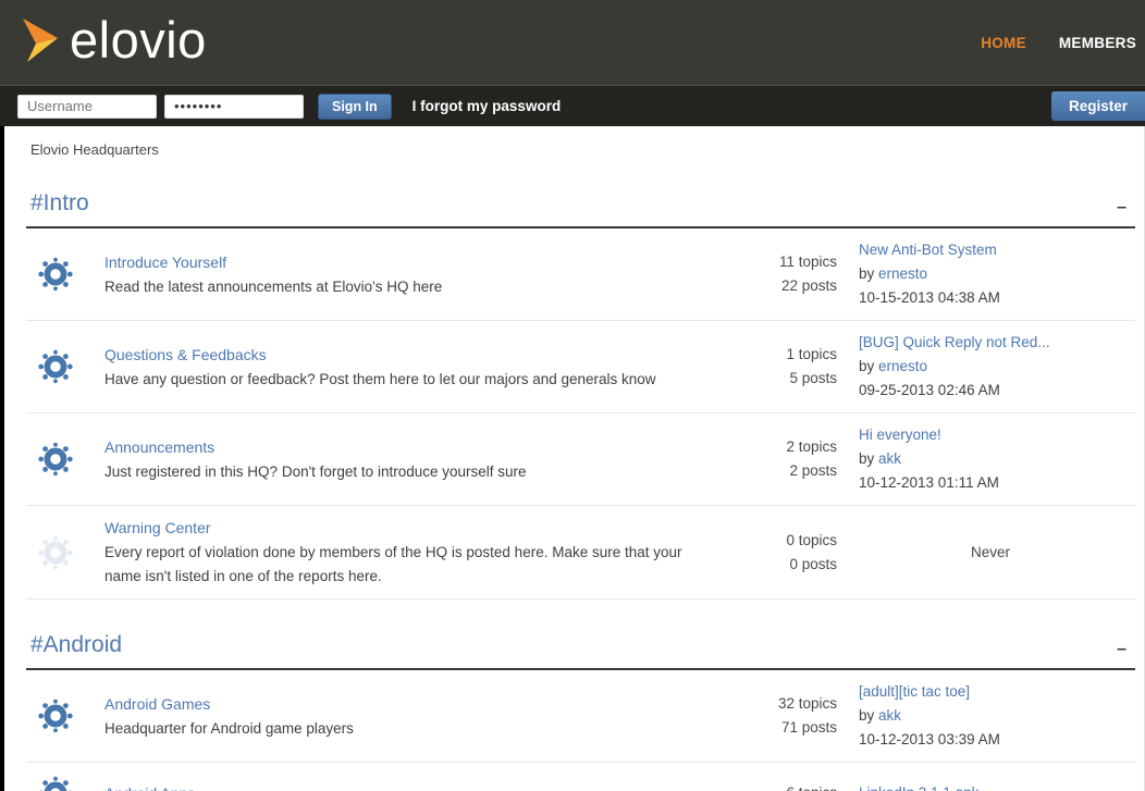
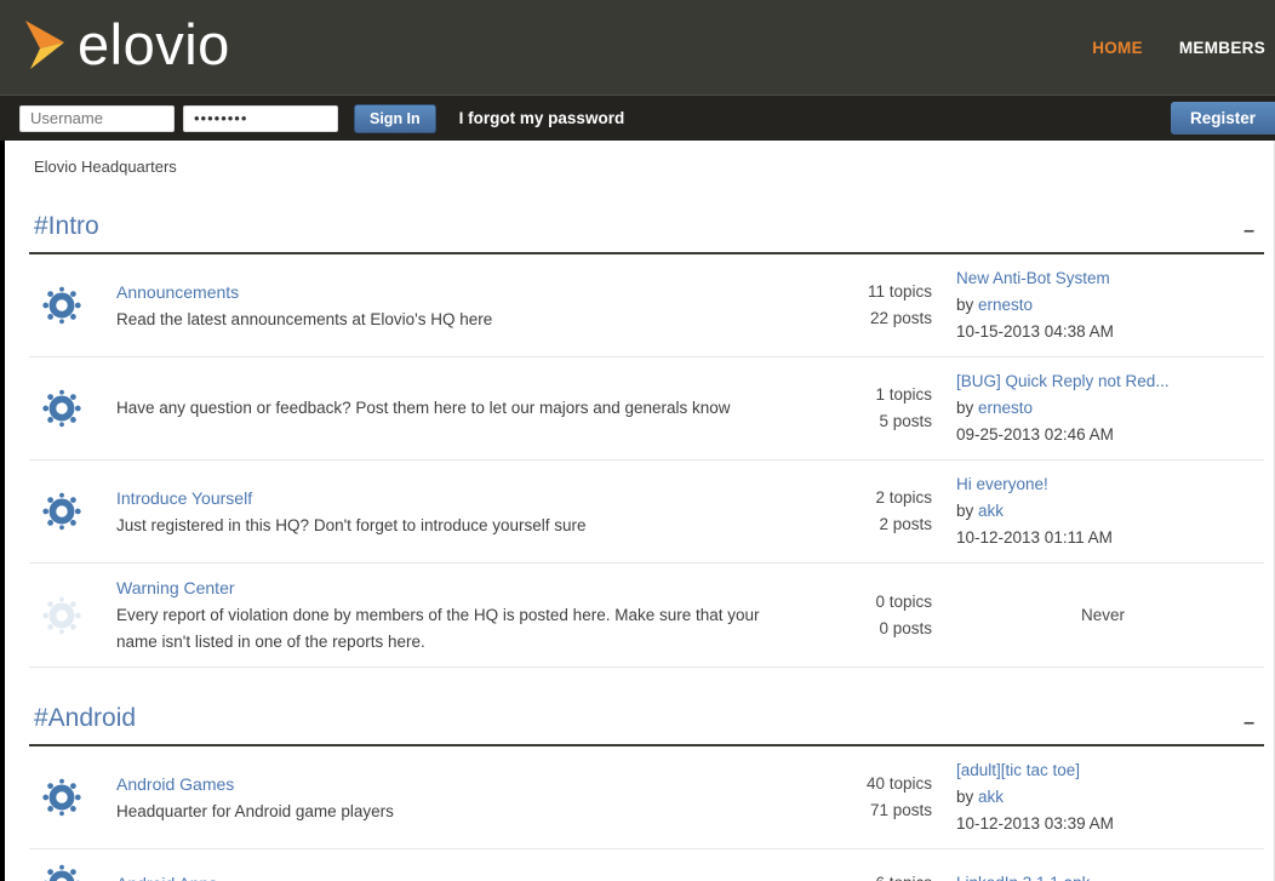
  elovio
  HOME
  MEMBERS
  Username
  Sign In
  I forgot my password
  Register
  Elovio Headquarters
  #Intro
  –
- Introduce Yourself
+ Announcements
  Read the latest announcements at Elovio's HQ here
  11 topics
  22 posts
  New Anti-Bot System
  by ernesto
  10-15-2013 04:38 AM
- Questions & Feedbacks
  Have any question or feedback? Post them here to let our majors and generals know
  1 topics
  5 posts
  [BUG] Quick Reply not Red...
  by ernesto
  09-25-2013 02:46 AM
- Announcements
+ Introduce Yourself
  Just registered in this HQ? Don't forget to introduce yourself sure
  2 topics
  2 posts
  Hi everyone!
  by akk
  10-12-2013 01:11 AM
  Warning Center
  Every report of violation done by members of the HQ is posted here. Make sure that your name isn't listed in one of the reports here.
  0 topics
  0 posts
  Never
  #Android
  –
  Android Games
  Headquarter for Android game players
- 32 topics
+ 40 topics
  71 posts
  [adult][tic tac toe]
  by akk
  10-12-2013 03:39 AM
